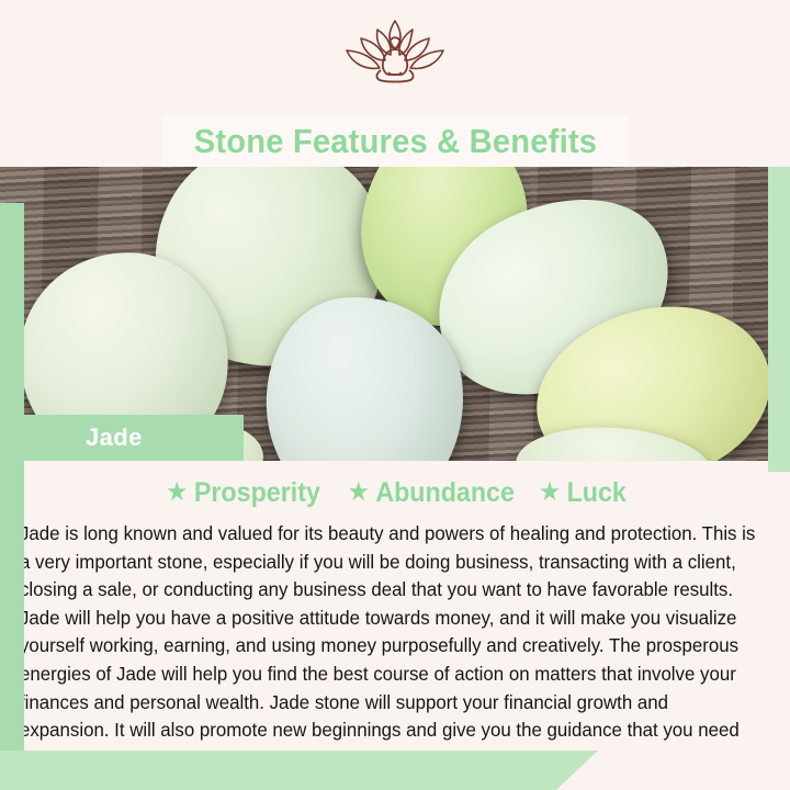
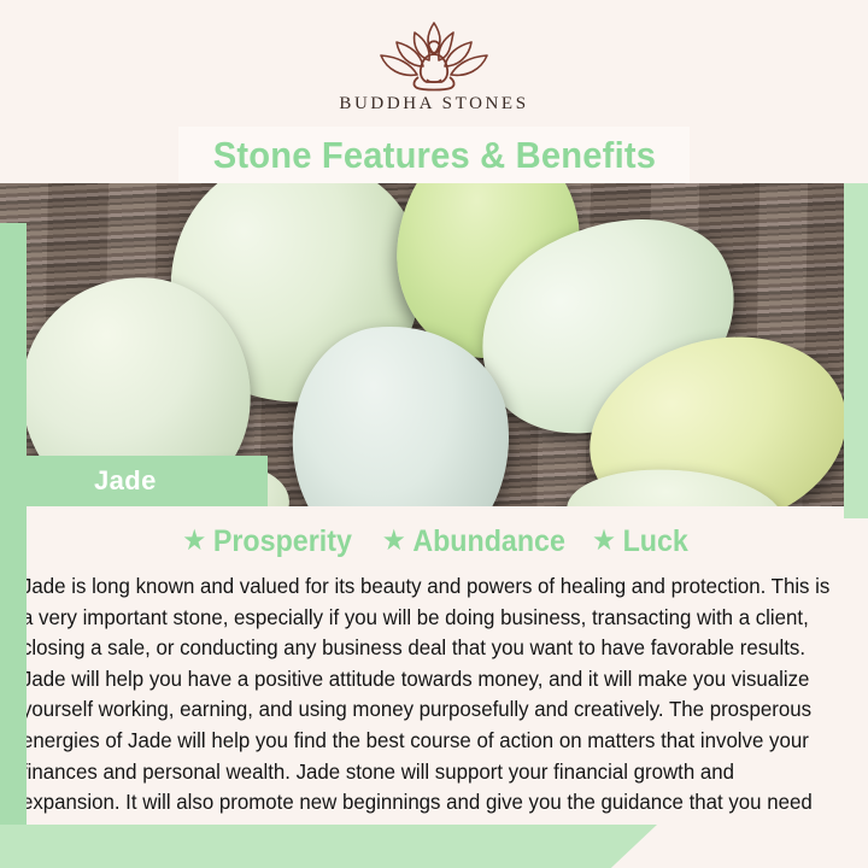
+ BUDDHA STONES
  Stone Features & Benefits
  Jade
  ★
  Prosperity
  ★
  Abundance
  ★
  Luck
  Jade is long known and valued for its beauty and powers of healing and protection. This is a very important stone, especially if you will be doing business, transacting with a client, closing a sale, or conducting any business deal that you want to have favorable results. Jade will help you have a positive attitude towards money, and it will make you visualize yourself working, earning, and using money purposefully and creatively. The prosperous energies of Jade will help you find the best course of action on matters that involve your inances and personal wealth. Jade stone will support your financial growth and expansion. It will also promote new beginnings and give you the guidance that you need
